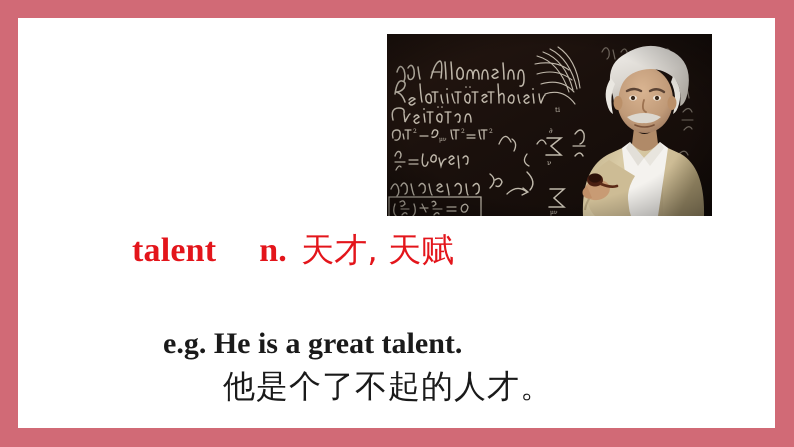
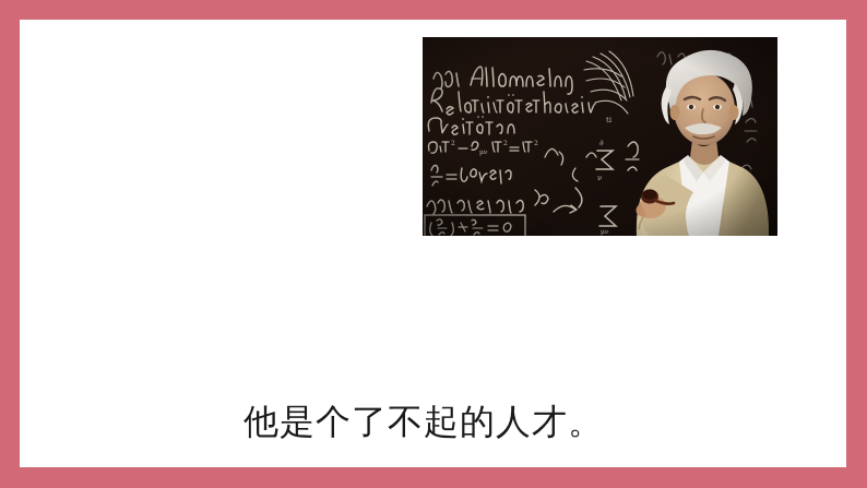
- talent n. 天才, 天赋
- e.g. He is a great talent.
  他是个了不起的人才。
